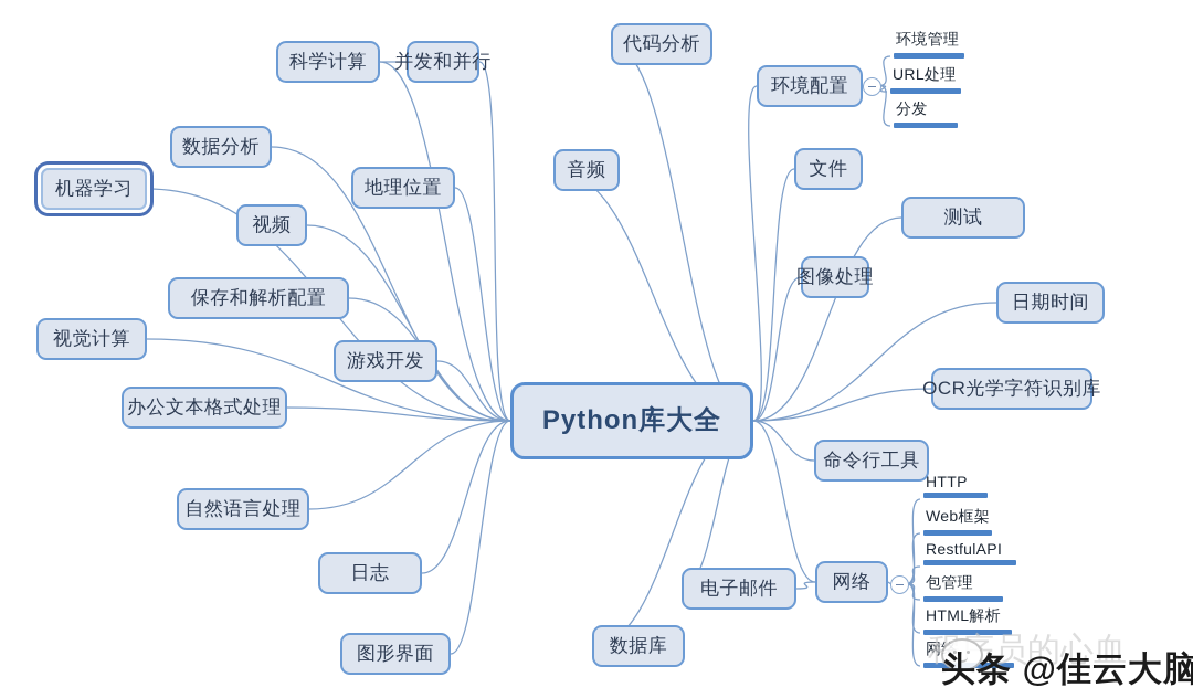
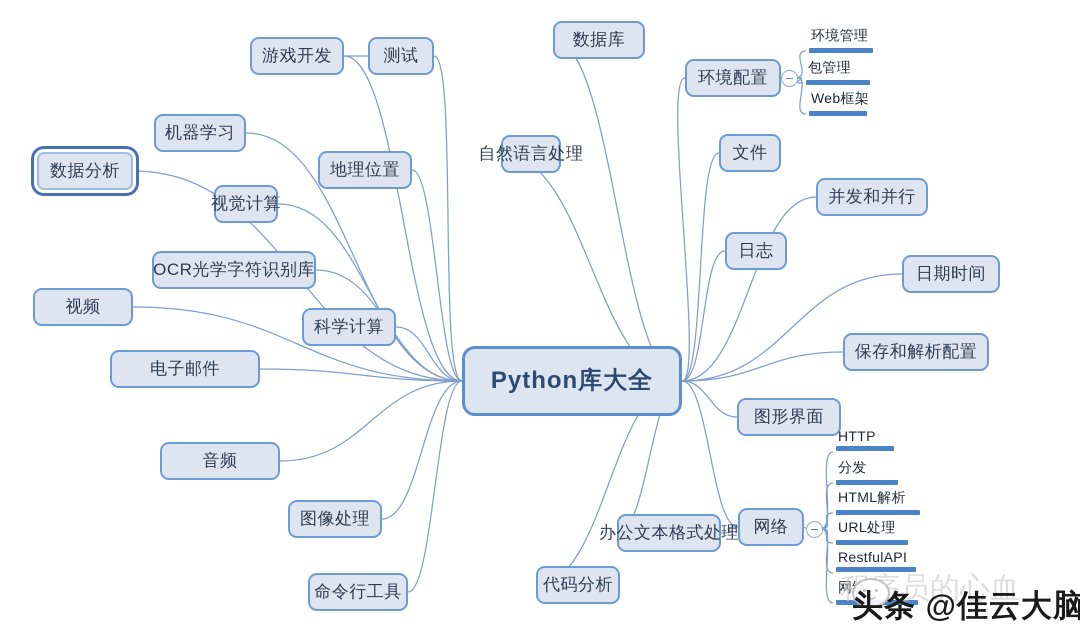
  Python库大全
- 科学计算
+ 游戏开发
- 并发和并行
+ 测试
- 代码分析
+ 数据库
  环境配置
- 数据分析
+ 机器学习
  地理位置
- 音频
+ 自然语言处理
  文件
- 机器学习
+ 数据分析
- 视频
+ 视觉计算
- 测试
+ 并发和并行
- 图像处理
+ 日志
- 保存和解析配置
+ OCR光学字符识别库
  日期时间
- 视觉计算
+ 视频
- 游戏开发
+ 科学计算
- 办公文本格式处理
+ 电子邮件
- OCR光学字符识别库
+ 保存和解析配置
- 命令行工具
+ 图形界面
- 自然语言处理
+ 音频
- 日志
+ 图像处理
- 电子邮件
+ 办公文本格式处理
  网络
- 图形界面
+ 命令行工具
- 数据库
+ 代码分析
  环境管理
- URL处理
+ 包管理
- 分发
+ Web框架
  HTTP
- Web框架
+ 分发
- RestfulAPI
+ HTML解析
- 包管理
+ URL处理
- HTML解析
+ RestfulAPI
  头条 @佳云大脑
